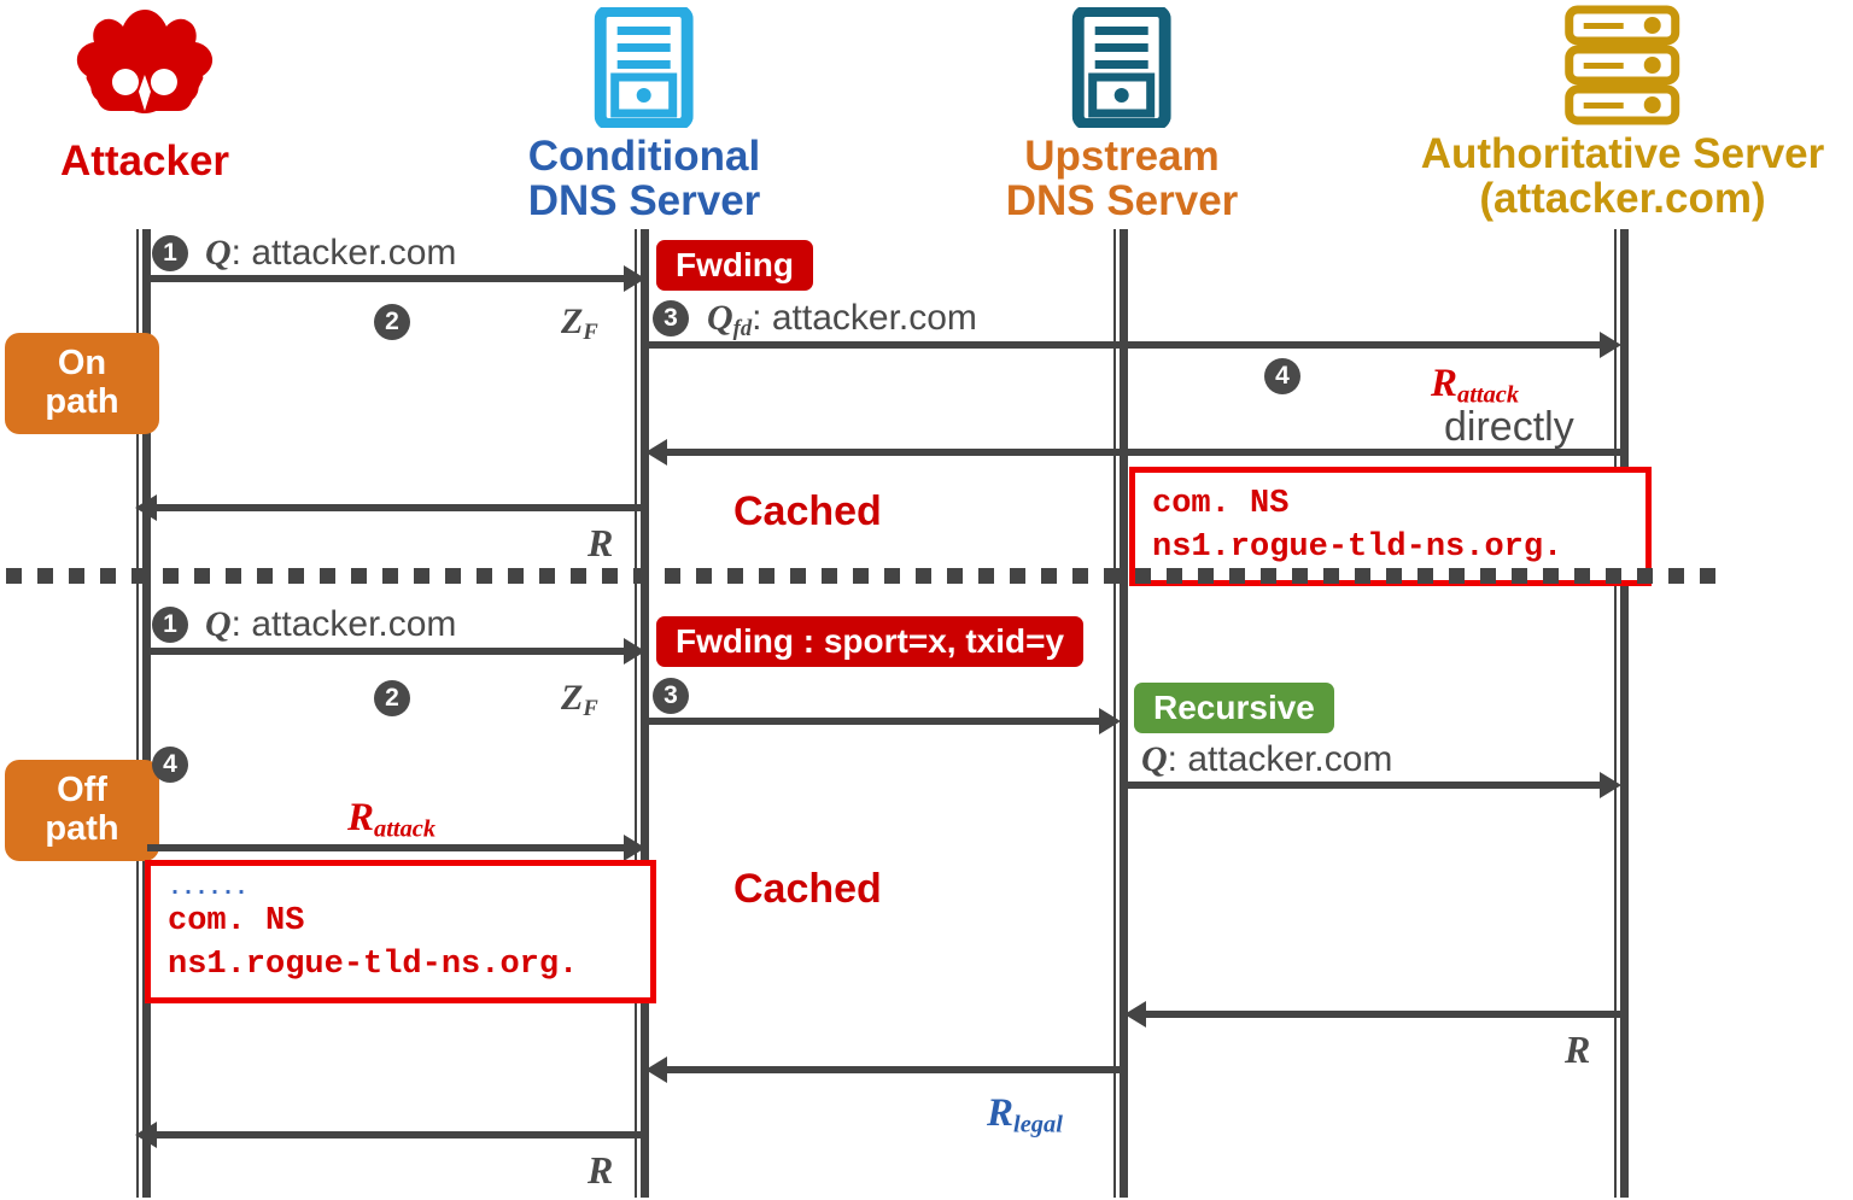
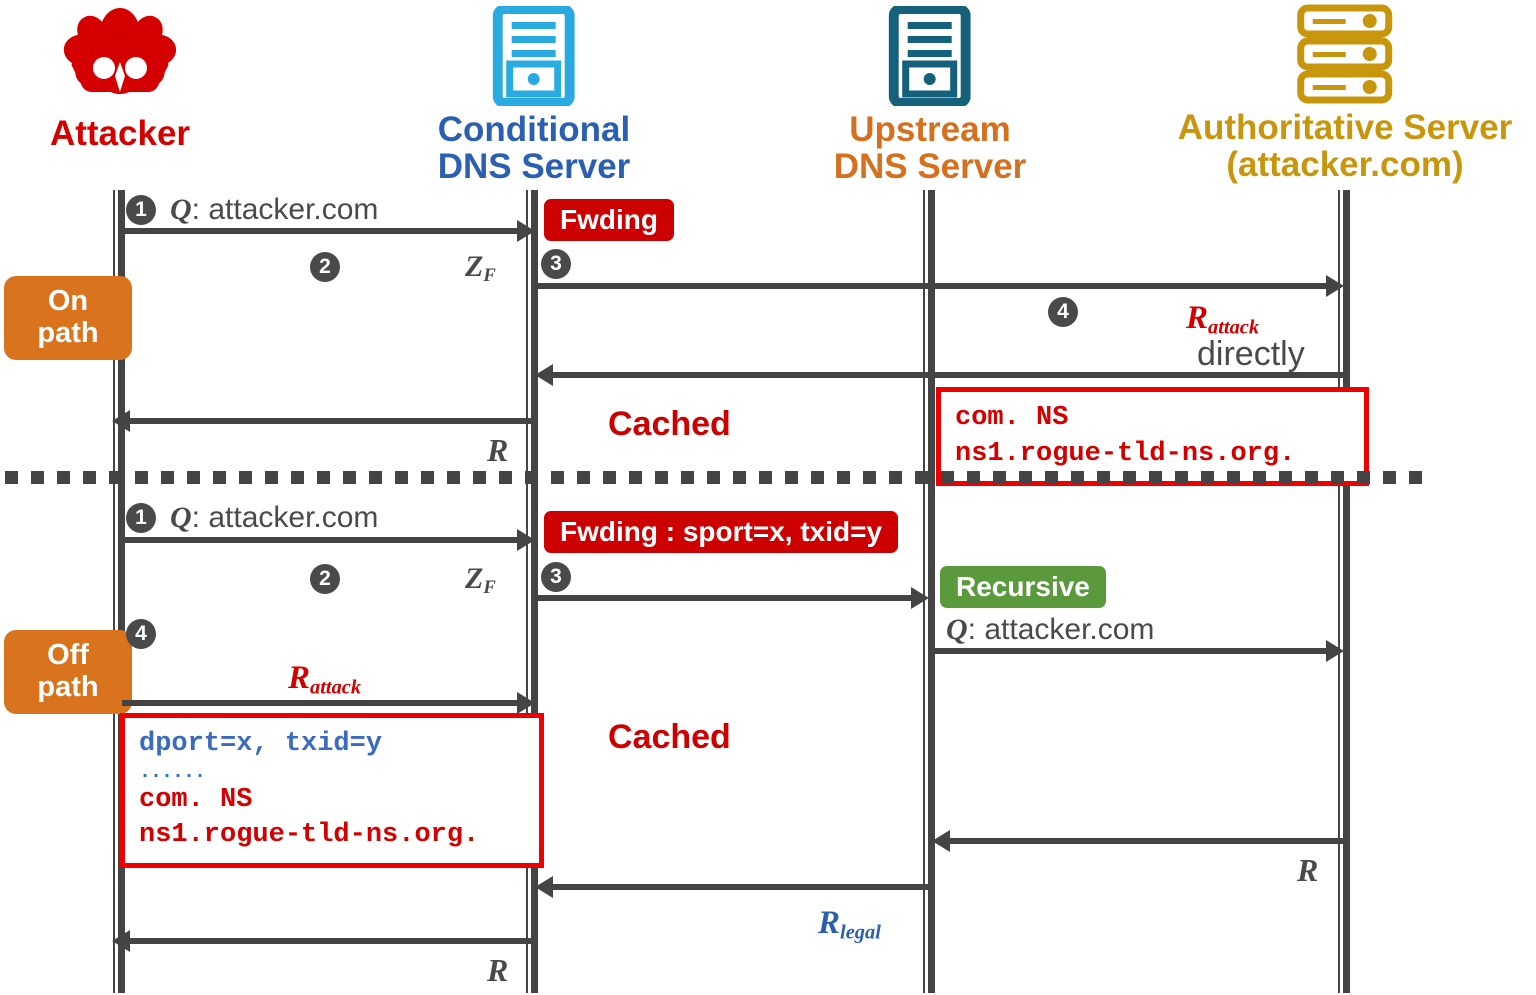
  Attacker
  Conditional
  DNS Server
  Upstream
  DNS Server
  Authoritative Server
  (attacker.com)
  On
  path
  Off
  path
  1
  Q: attacker.com
  Fwding
  2
  ZF
  3
- Qfd: attacker.com
  4
  Rattack
  directly
  com. NS
  ns1.rogue-tld-ns.org.
  Cached
  R
  1
  Q: attacker.com
  Fwding : sport=x, txid=y
  2
  ZF
  3
  Recursive
  Q: attacker.com
  4
  Rattack
+ dport=x, txid=y
  ......
  com. NS
  ns1.rogue-tld-ns.org.
  Cached
  R
  Rlegal
  R
